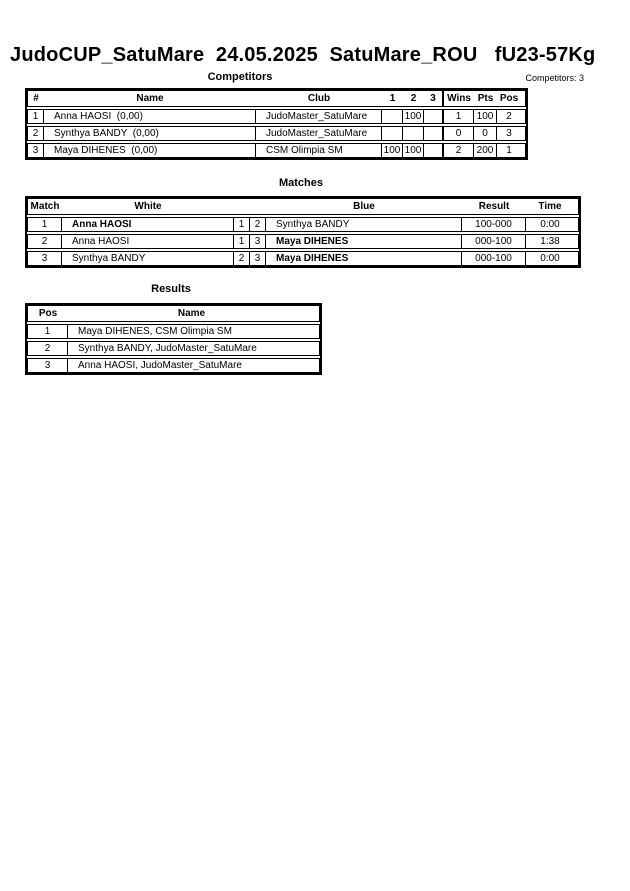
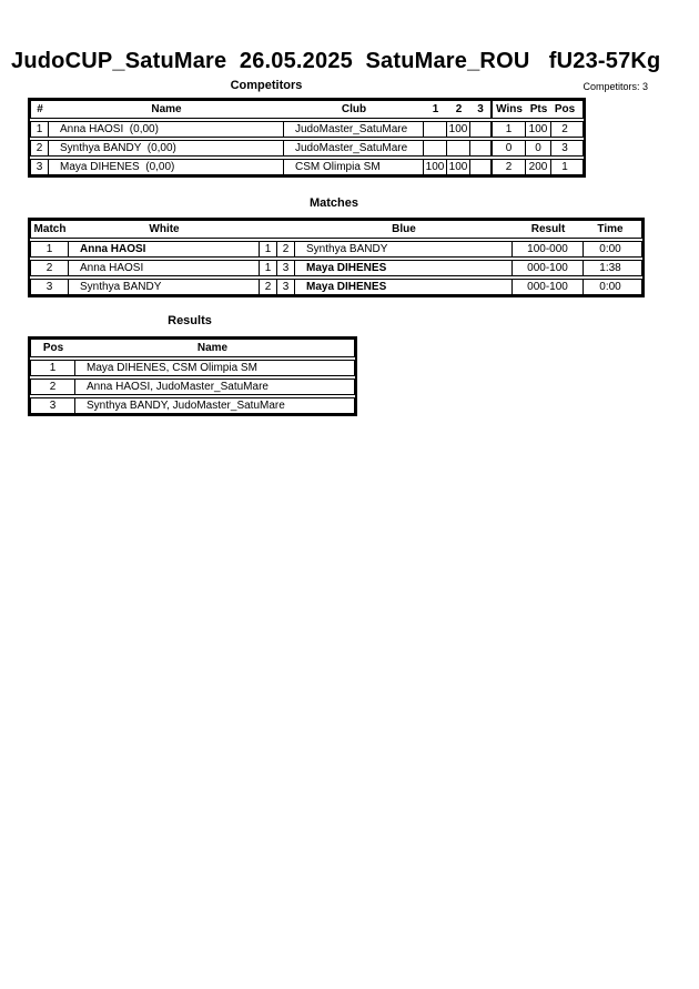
- JudoCUP_SatuMare 24.05.2025 SatuMare_ROU fU23-57Kg
+ JudoCUP_SatuMare 26.05.2025 SatuMare_ROU fU23-57Kg
  Competitors
  Competitors: 3
  #
  Name
  Club
  1
  2
  3
  Wins
  Pts
  Pos
  1
  Anna HAOSI (0,00)
  JudoMaster_SatuMare
  100
  1
  100
  2
  2
  Synthya BANDY (0,00)
  JudoMaster_SatuMare
  0
  0
  3
  3
  Maya DIHENES (0,00)
  CSM Olimpia SM
  100
  100
  2
  200
  1
  Matches
  Match
  White
  Blue
  Result
  Time
  1
  Anna HAOSI
  1
  2
  Synthya BANDY
  100-000
  0:00
  2
  Anna HAOSI
  1
  3
  Maya DIHENES
  000-100
  1:38
  3
  Synthya BANDY
  2
  3
  Maya DIHENES
  000-100
  0:00
  Results
  Pos
  Name
  1
  Maya DIHENES, CSM Olimpia SM
  2
- Synthya BANDY, JudoMaster_SatuMare
+ Anna HAOSI, JudoMaster_SatuMare
  3
- Anna HAOSI, JudoMaster_SatuMare
+ Synthya BANDY, JudoMaster_SatuMare
